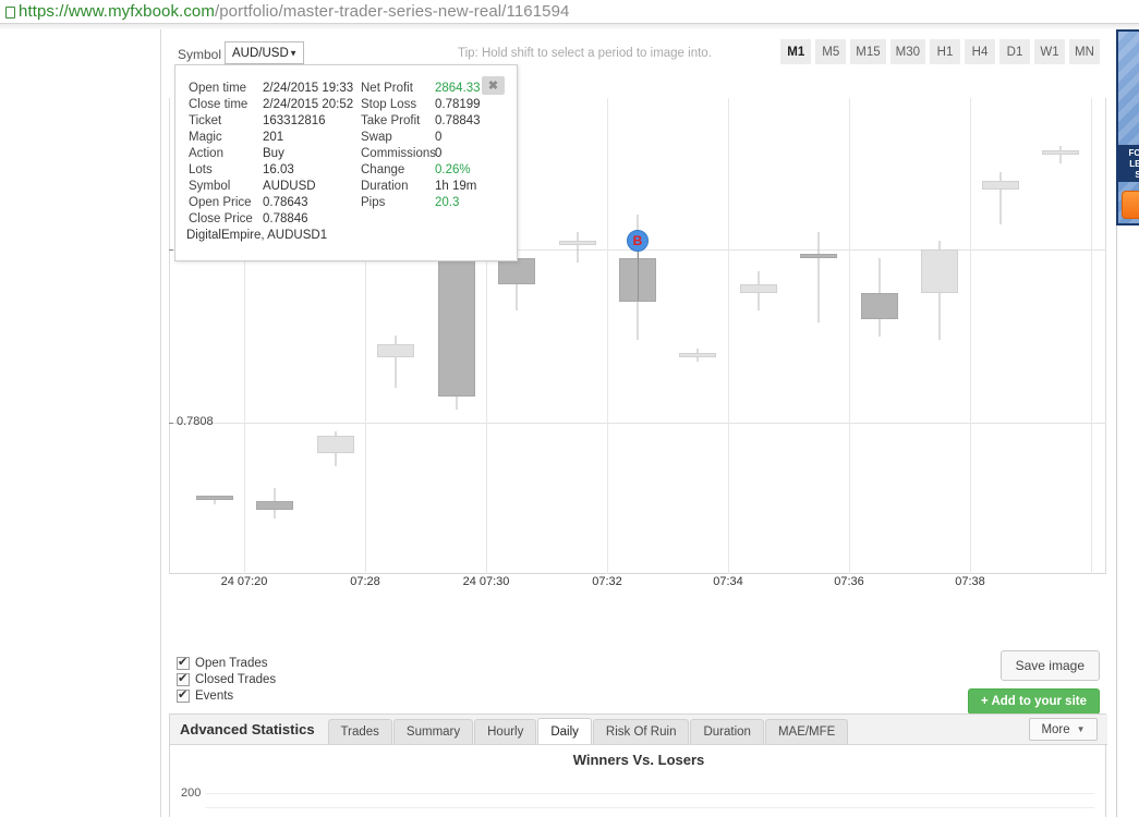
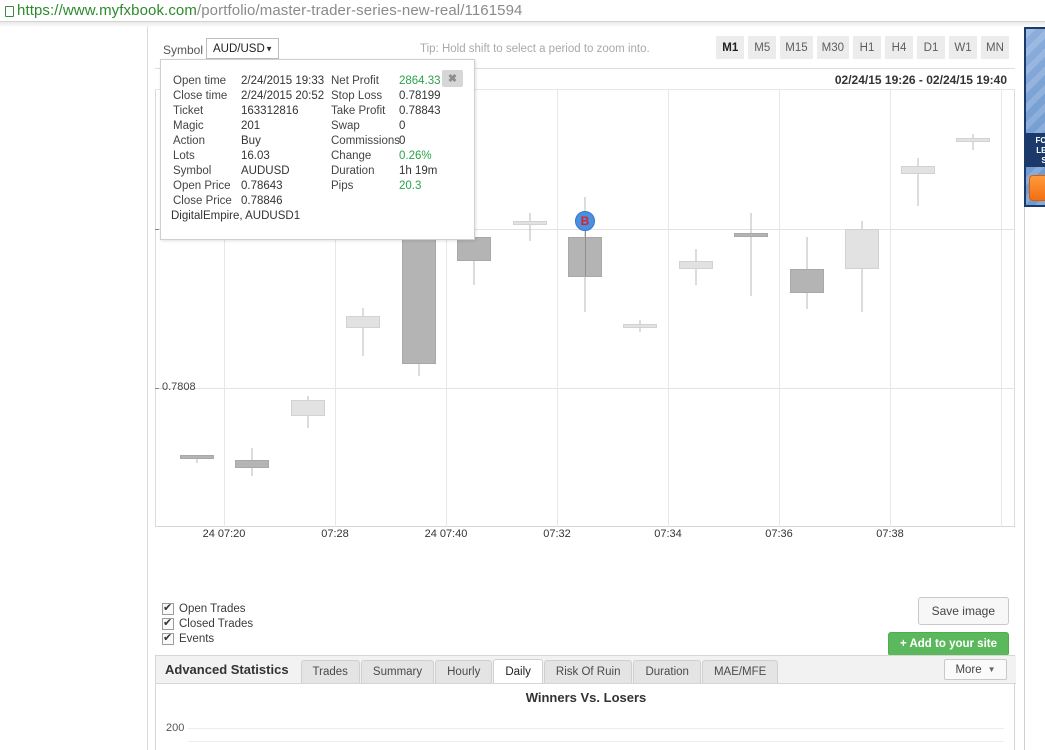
  https://www.myfxbook.com/portfolio/master-trader-series-new-real/1161594
  Symbol
  AUD/USD
  ▼
- Tip: Hold shift to select a period to image into.
+ Tip: Hold shift to select a period to zoom into.
  M1
  M5
  M15
  M30
  H1
  H4
  D1
  W1
  MN
+ 02/24/15 19:26 - 02/24/15 19:40
  0.7808
  B
  24 07:20
  07:28
- 24 07:30
+ 24 07:40
  07:32
  07:34
  07:36
  07:38
  Open Trades
  Closed Trades
  Events
  Save image
  + Add to your site
  Open time
  2/24/2015 19:33
  Close time
  2/24/2015 20:52
  Ticket
  163312816
  Magic
  201
  Action
  Buy
  Lots
  16.03
  Symbol
  AUDUSD
  Open Price
  0.78643
  Close Price
  0.78846
  Net Profit
  2864.33
  Stop Loss
  0.78199
  Take Profit
  0.78843
  Swap
  0
  Commissions
  0
  Change
  0.26%
  Duration
  1h 19m
  Pips
  20.3
  DigitalEmpire, AUDUSD1
  ✖
  Advanced Statistics
  Trades
  Summary
  Hourly
  Daily
  Risk Of Ruin
  Duration
  MAE/MFE
  More
  ▼
  Winners Vs. Losers
  200
  S
